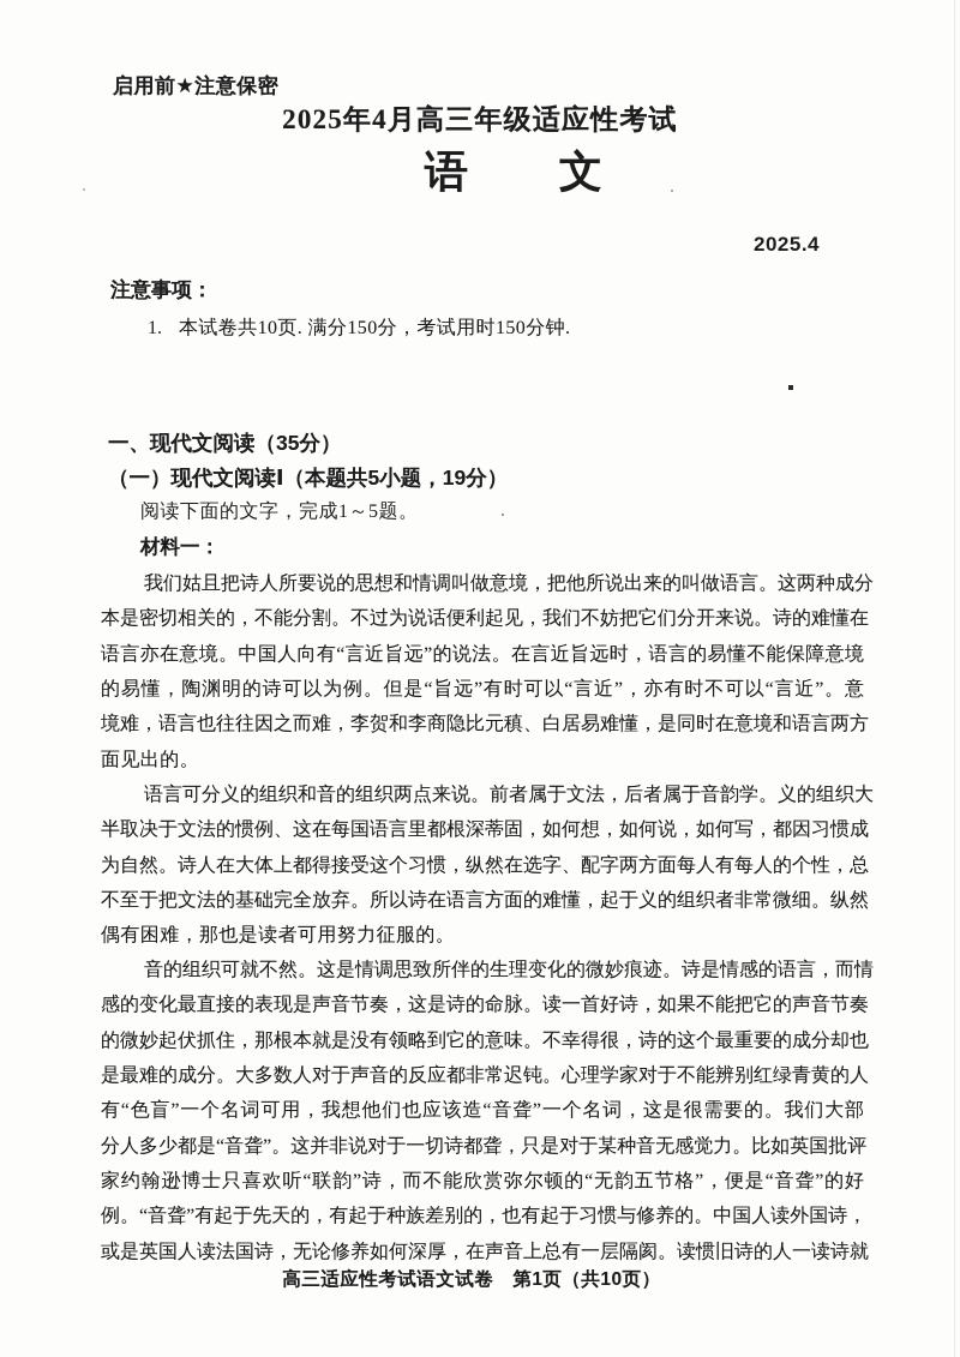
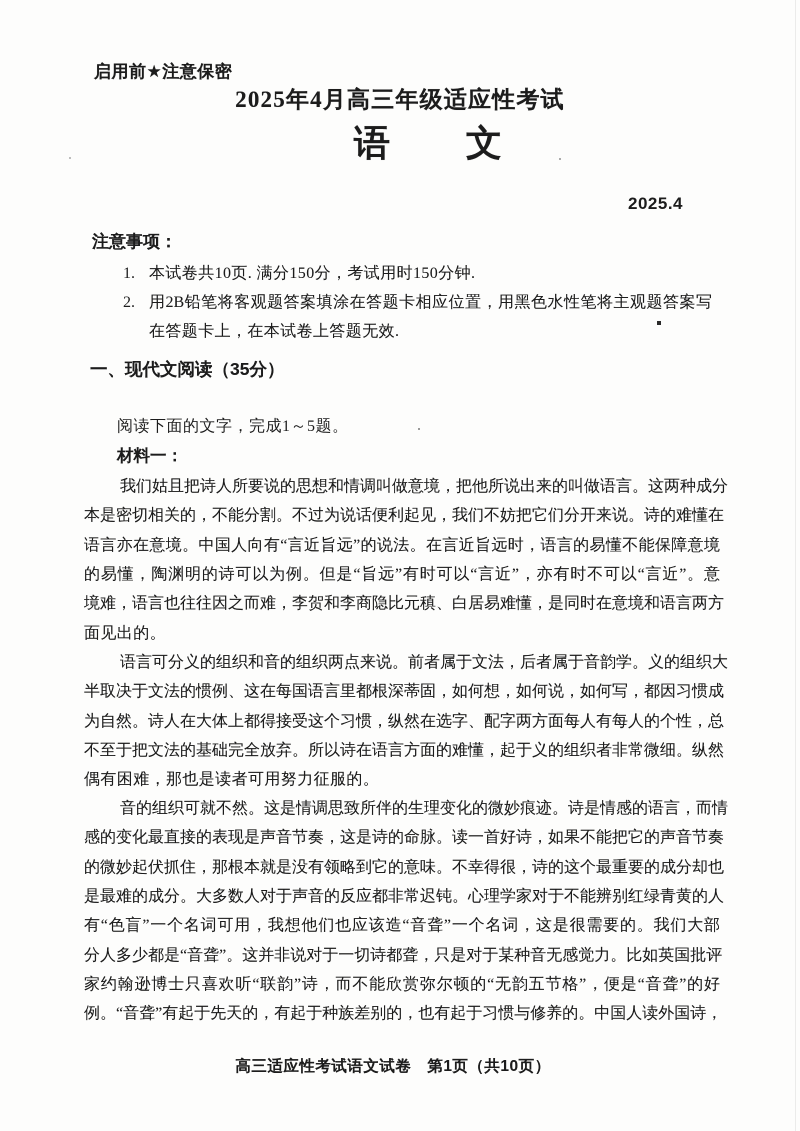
  启用前★注意保密
  2025年4月高三年级适应性考试
  语 文
  2025.4
  注意事项：
  1.
  本试卷共10页. 满分150分，考试用时150分钟.
+ 2.
+ 用2B铅笔将客观题答案填涂在答题卡相应位置，用黑色水性笔将主观题答案写
+ 在答题卡上，在本试卷上答题无效.
  一、现代文阅读（35分）
- （一）现代文阅读Ⅰ（本题共5小题，19分）
  阅读下面的文字，完成1～5题。
  材料一：
  我们姑且把诗人所要说的思想和情调叫做意境，把他所说出来的叫做语言。这两种成分
  本是密切相关的，不能分割。不过为说话便利起见，我们不妨把它们分开来说。诗的难懂在
  语言亦在意境。中国人向有“言近旨远”的说法。在言近旨远时，语言的易懂不能保障意境
  的易懂，陶渊明的诗可以为例。但是“旨远”有时可以“言近”，亦有时不可以“言近”。意
  境难，语言也往往因之而难，李贺和李商隐比元稹、白居易难懂，是同时在意境和语言两方
  面见出的。
  语言可分义的组织和音的组织两点来说。前者属于文法，后者属于音韵学。义的组织大
  半取决于文法的惯例、这在每国语言里都根深蒂固，如何想，如何说，如何写，都因习惯成
  为自然。诗人在大体上都得接受这个习惯，纵然在选字、配字两方面每人有每人的个性，总
  不至于把文法的基础完全放弃。所以诗在语言方面的难懂，起于义的组织者非常微细。纵然
  偶有困难，那也是读者可用努力征服的。
  音的组织可就不然。这是情调思致所伴的生理变化的微妙痕迹。诗是情感的语言，而情
  感的变化最直接的表现是声音节奏，这是诗的命脉。读一首好诗，如果不能把它的声音节奏
  的微妙起伏抓住，那根本就是没有领略到它的意味。不幸得很，诗的这个最重要的成分却也
  是最难的成分。大多数人对于声音的反应都非常迟钝。心理学家对于不能辨别红绿青黄的人
  有“色盲”一个名词可用，我想他们也应该造“音聋”一个名词，这是很需要的。我们大部
  分人多少都是“音聋”。这并非说对于一切诗都聋，只是对于某种音无感觉力。比如英国批评
  家约翰逊博士只喜欢听“联韵”诗，而不能欣赏弥尔顿的“无韵五节格”，便是“音聋”的好
  例。“音聋”有起于先天的，有起于种族差别的，也有起于习惯与修养的。中国人读外国诗，
- 或是英国人读法国诗，无论修养如何深厚，在声音上总有一层隔阂。读惯旧诗的人一读诗就
  高三适应性考试语文试卷 第1页（共10页）
